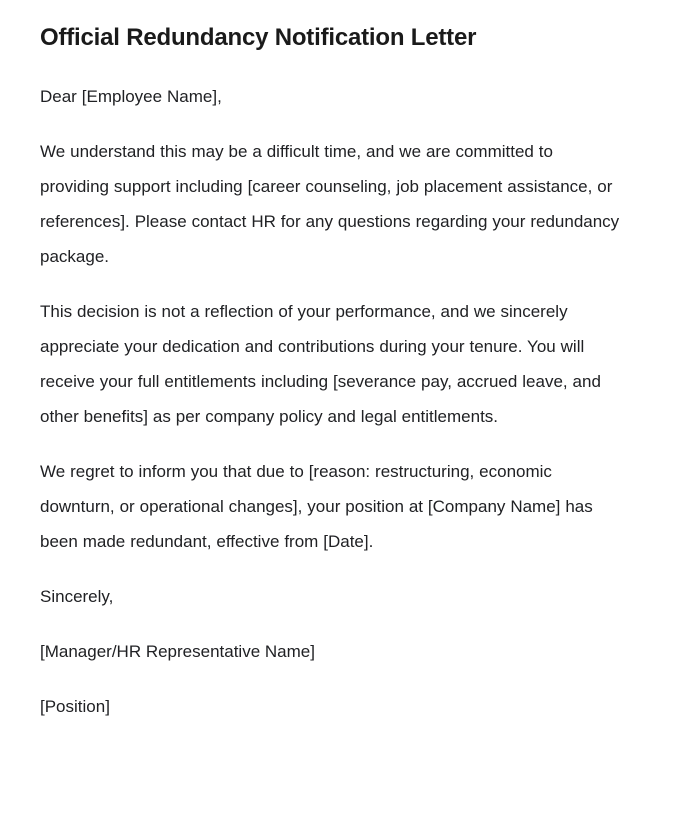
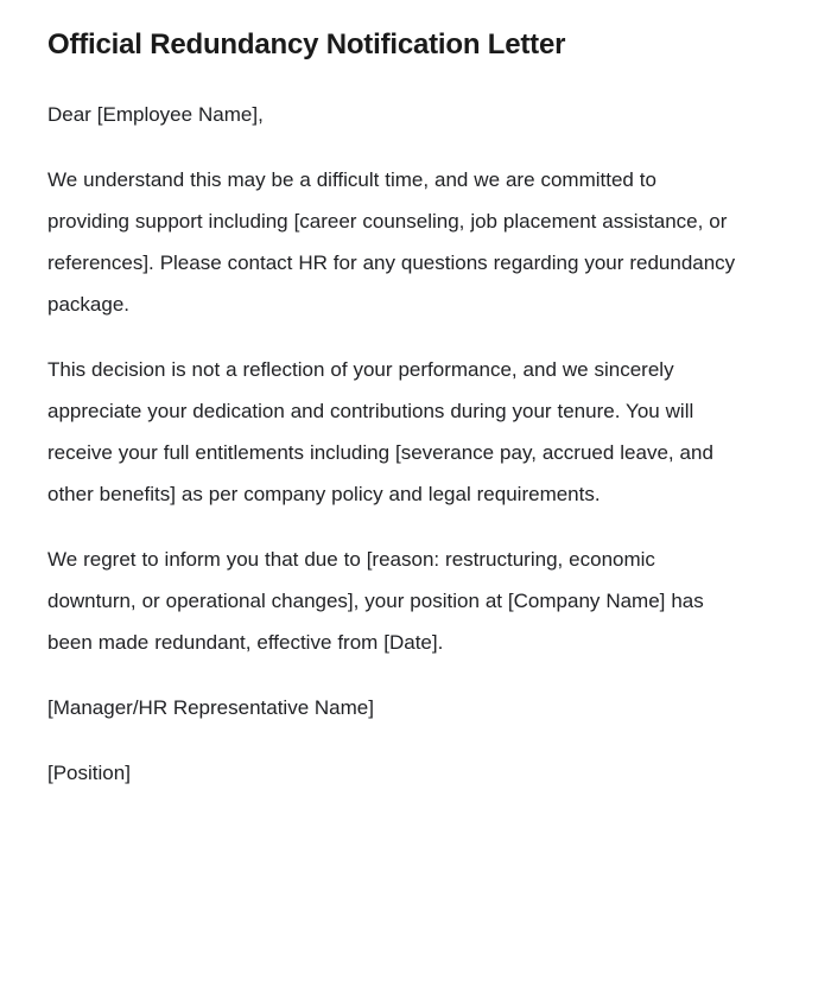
  Official Redundancy Notification Letter
  Dear [Employee Name],
  We understand this may be a difficult time, and we are committed to providing support including [career counseling, job placement assistance, or references]. Please contact HR for any questions regarding your redundancy package.
- This decision is not a reflection of your performance, and we sincerely appreciate your dedication and contributions during your tenure. You will receive your full entitlements including [severance pay, accrued leave, and other benefits] as per company policy and legal entitlements.
+ This decision is not a reflection of your performance, and we sincerely appreciate your dedication and contributions during your tenure. You will receive your full entitlements including [severance pay, accrued leave, and other benefits] as per company policy and legal requirements.
  We regret to inform you that due to [reason: restructuring, economic downturn, or operational changes], your position at [Company Name] has been made redundant, effective from [Date].
- Sincerely,
  [Manager/HR Representative Name]
  [Position]
